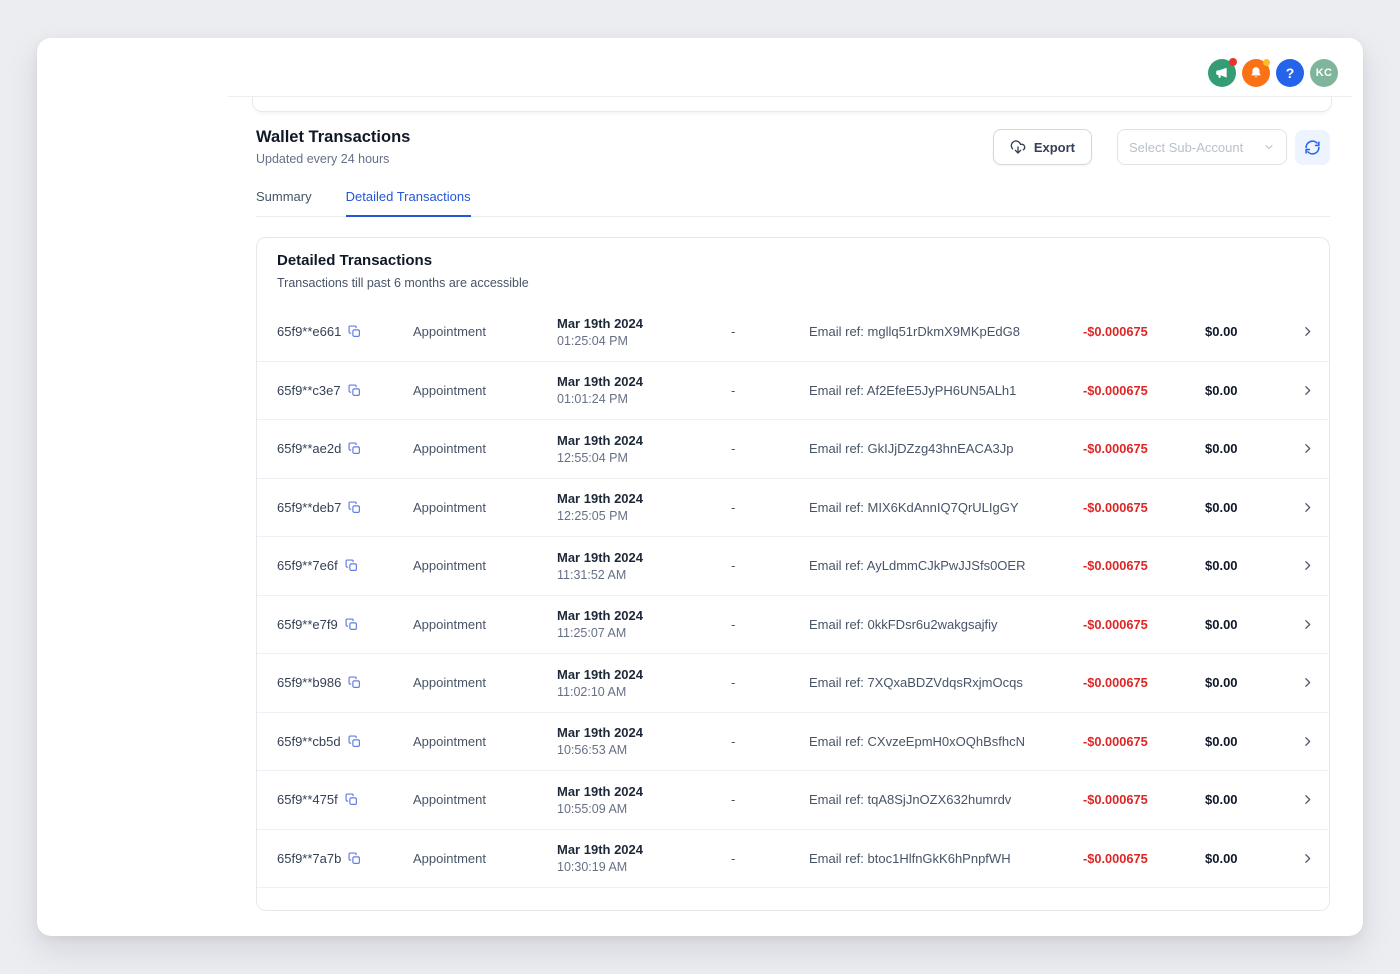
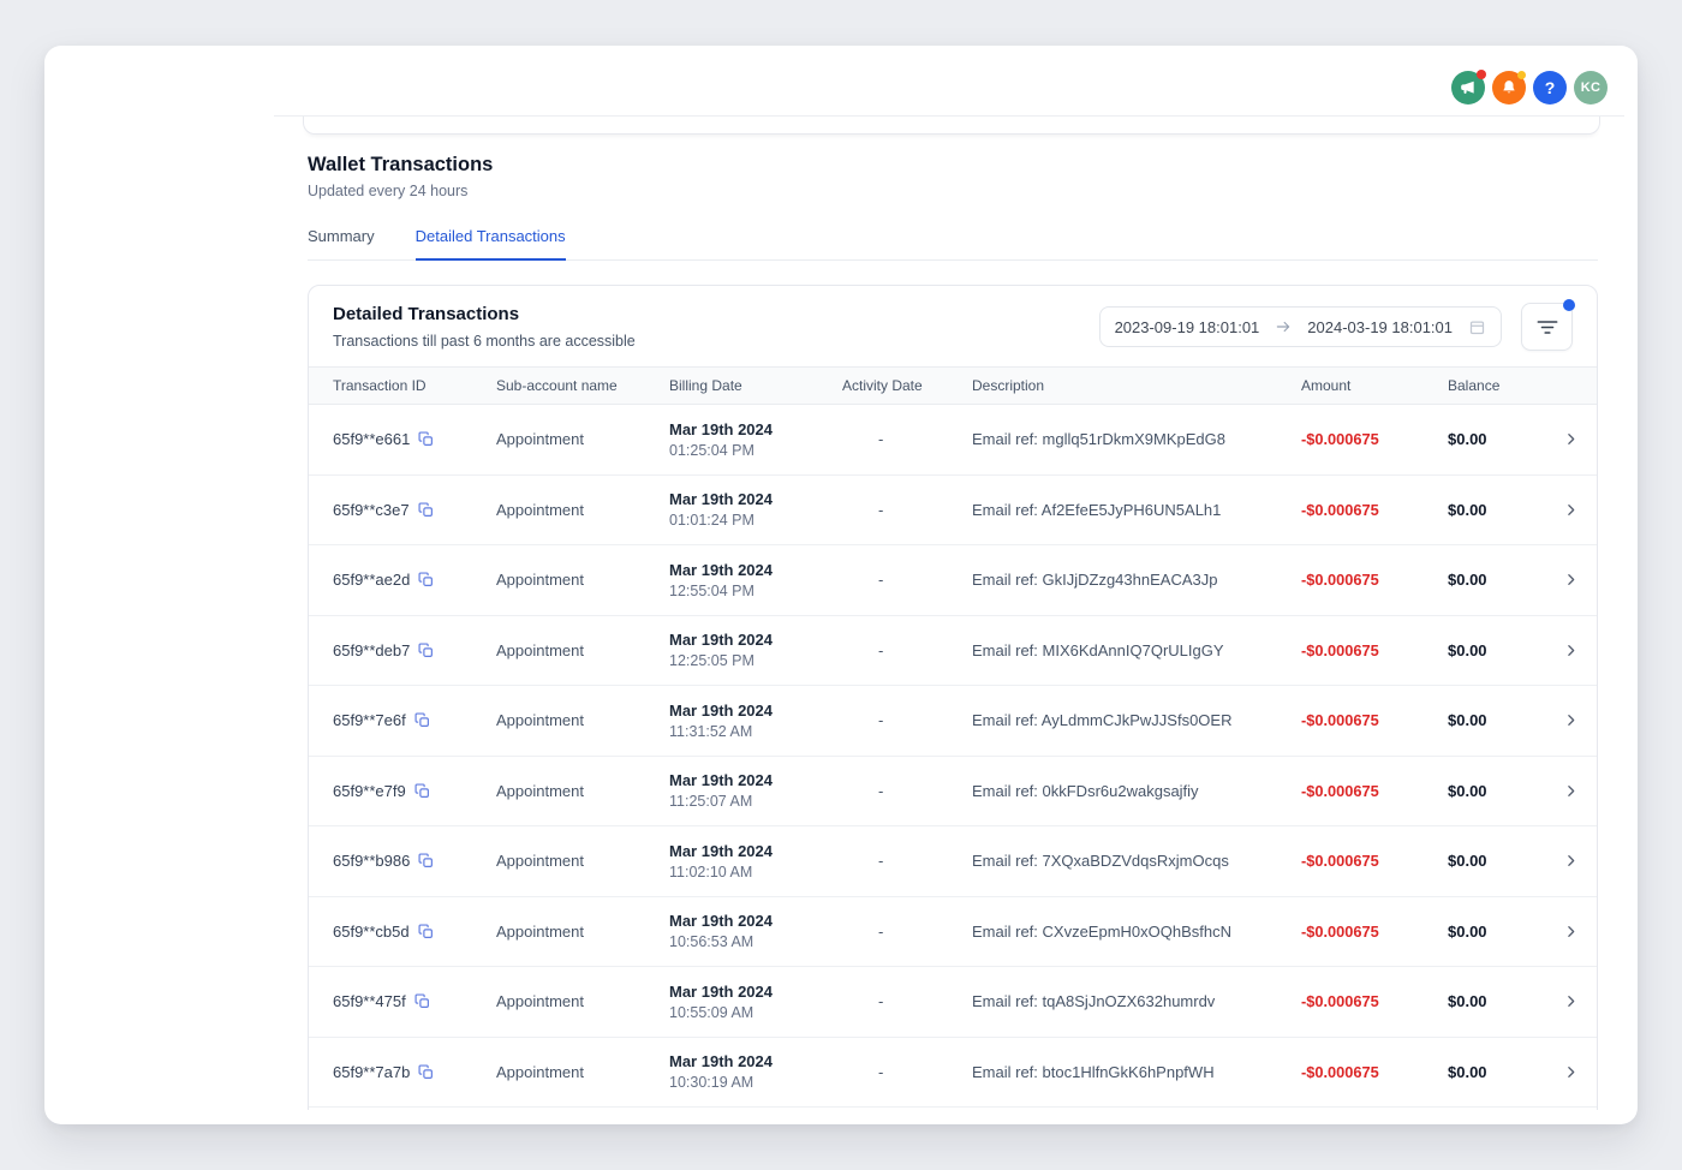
  ?
  KC
  Wallet Transactions
  Updated every 24 hours
- Export
- Select Sub-Account
  Summary
  Detailed Transactions
  Detailed Transactions
  Transactions till past 6 months are accessible
+ 2023-09-19 18:01:01
+ 2024-03-19 18:01:01
+ Transaction ID
+ Sub-account name
+ Billing Date
+ Activity Date
+ Description
+ Amount
+ Balance
  65f9**e661
  Appointment
  Mar 19th 2024
  01:25:04 PM
  -
  Email ref: mgllq51rDkmX9MKpEdG8
  -$0.000675
  $0.00
  65f9**c3e7
  Appointment
  Mar 19th 2024
  01:01:24 PM
  -
  Email ref: Af2EfeE5JyPH6UN5ALh1
  -$0.000675
  $0.00
  65f9**ae2d
  Appointment
  Mar 19th 2024
  12:55:04 PM
  -
  Email ref: GkIJjDZzg43hnEACA3Jp
  -$0.000675
  $0.00
  65f9**deb7
  Appointment
  Mar 19th 2024
  12:25:05 PM
  -
  Email ref: MIX6KdAnnIQ7QrULIgGY
  -$0.000675
  $0.00
  65f9**7e6f
  Appointment
  Mar 19th 2024
  11:31:52 AM
  -
  Email ref: AyLdmmCJkPwJJSfs0OER
  -$0.000675
  $0.00
  65f9**e7f9
  Appointment
  Mar 19th 2024
  11:25:07 AM
  -
  Email ref: 0kkFDsr6u2wakgsajfiy
  -$0.000675
  $0.00
  65f9**b986
  Appointment
  Mar 19th 2024
  11:02:10 AM
  -
  Email ref: 7XQxaBDZVdqsRxjmOcqs
  -$0.000675
  $0.00
  65f9**cb5d
  Appointment
  Mar 19th 2024
  10:56:53 AM
  -
  Email ref: CXvzeEpmH0xOQhBsfhcN
  -$0.000675
  $0.00
  65f9**475f
  Appointment
  Mar 19th 2024
  10:55:09 AM
  -
  Email ref: tqA8SjJnOZX632humrdv
  -$0.000675
  $0.00
  65f9**7a7b
  Appointment
  Mar 19th 2024
  10:30:19 AM
  -
  Email ref: btoc1HlfnGkK6hPnpfWH
  -$0.000675
  $0.00
